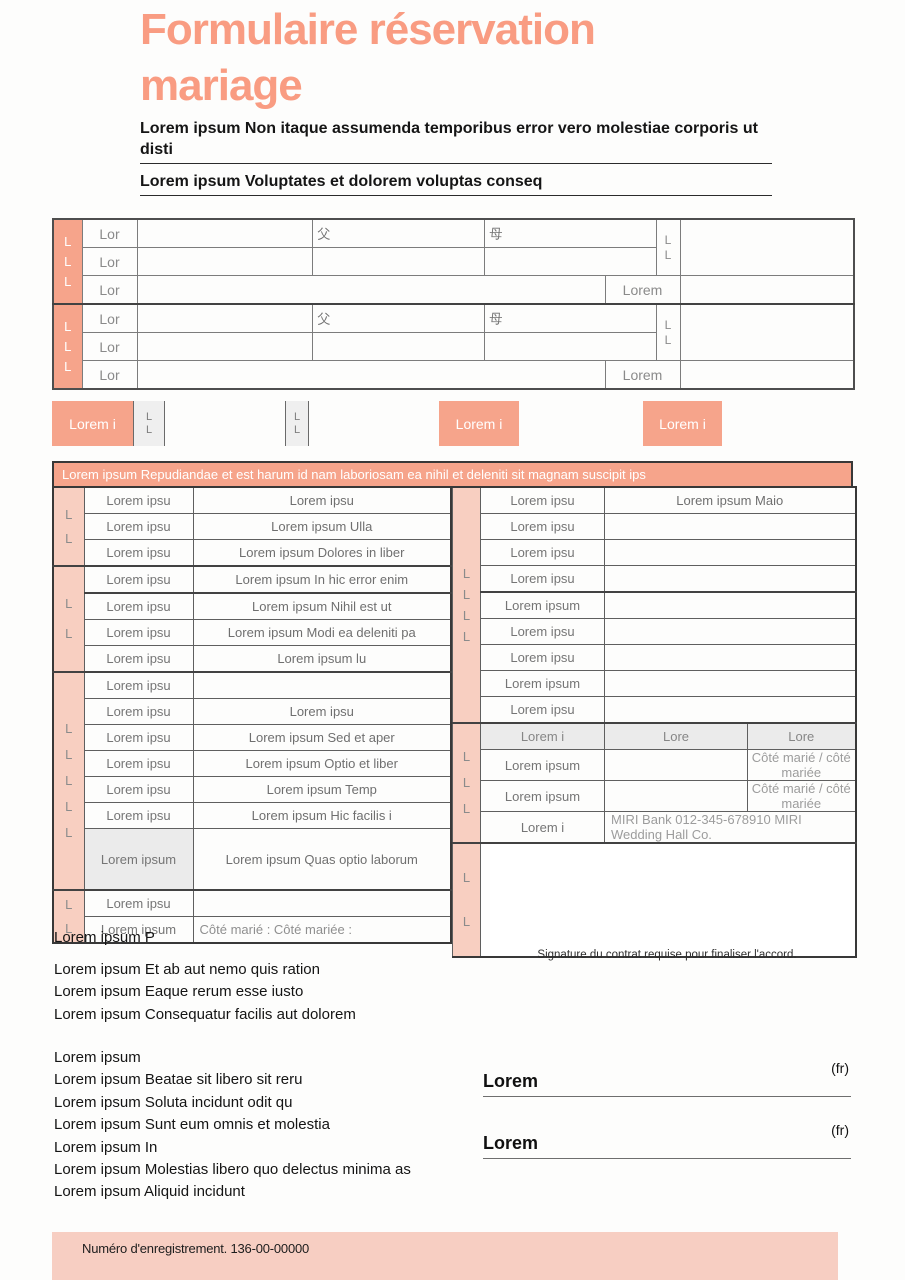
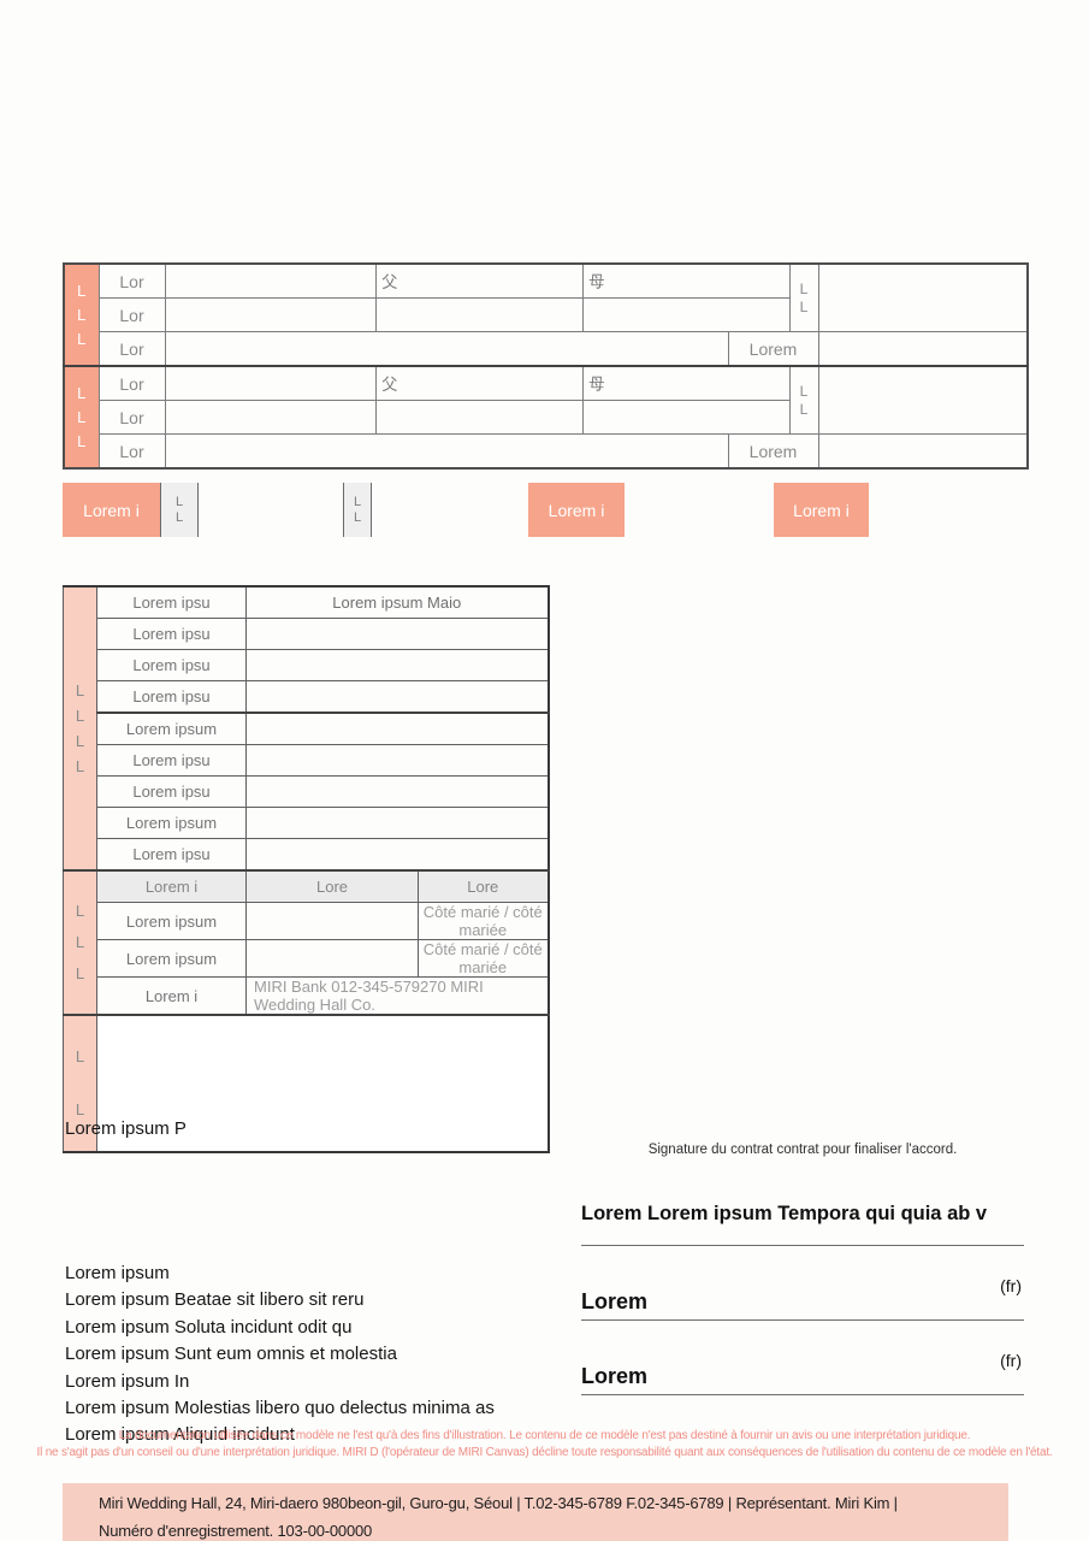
- Formulaire réservation
- mariage
- Lorem ipsum Non itaque assumenda temporibus error vero molestiae corporis ut disti
- Lorem ipsum Voluptates et dolorem voluptas conseq
  L L L	Lor		父	母	L L
  Lor
  Lor		Lorem
  L L L	Lor		父	母	L L
  Lor
  Lor		Lorem
  Lorem i
  L
  L
  L
  L
  Lorem i
  Lorem i
- Lorem ipsum Repudiandae et est harum id nam laboriosam ea nihil et deleniti sit magnam suscipit ips
- L L	Lorem ipsu	Lorem ipsu
- Lorem ipsu	Lorem ipsum Ulla
- Lorem ipsu	Lorem ipsum Dolores in liber
- L L	Lorem ipsu	Lorem ipsum In hic error enim
- Lorem ipsu	Lorem ipsum Nihil est ut
- Lorem ipsu	Lorem ipsum Modi ea deleniti pa
- Lorem ipsu	Lorem ipsum lu
- L L L L L	Lorem ipsu
- Lorem ipsu	Lorem ipsu
- Lorem ipsu	Lorem ipsum Sed et aper
- Lorem ipsu	Lorem ipsum Optio et liber
- Lorem ipsu	Lorem ipsum Temp
- Lorem ipsu	Lorem ipsum Hic facilis i
- Lorem ipsum	Lorem ipsum Quas optio laborum
- L L	Lorem ipsu
- Lorem ipsum	Côté marié : Côté mariée :
  L L L L	Lorem ipsu	Lorem ipsum Maio
  Lorem ipsu
  Lorem ipsu
  Lorem ipsu
  Lorem ipsum
  Lorem ipsu
  Lorem ipsu
  Lorem ipsum
  Lorem ipsu
  L L L	Lorem i	Lore	Lore
  Lorem ipsum		Côté marié / côté mariée
  Lorem ipsum		Côté marié / côté mariée
- Lorem i	MIRI Bank 012-345-678910 MIRI Wedding Hall Co.
+ Lorem i	MIRI Bank 012-345-579270 MIRI Wedding Hall Co.
  L L
  Lorem ipsum P
- Lorem ipsum Et ab aut nemo quis ration
- Lorem ipsum Eaque rerum esse iusto
- Lorem ipsum Consequatur facilis aut dolorem
  Lorem ipsum
  Lorem ipsum Beatae sit libero sit reru
  Lorem ipsum Soluta incidunt odit qu
  Lorem ipsum Sunt eum omnis et molestia
  Lorem ipsum In
  Lorem ipsum Molestias libero quo delectus minima as
  Lorem ipsum Aliquid incidunt
- Signature du contrat requise pour finaliser l'accord.
+ Signature du contrat contrat pour finaliser l'accord.
+ Lorem Lorem ipsum Tempora qui quia ab v
  Lorem
  (fr)
  Lorem
  (fr)
+ La documentation utilisée dans ce modèle ne l'est qu'à des fins d'illustration. Le contenu de ce modèle n'est pas destiné à fournir un avis ou une interprétation juridique.
+ Il ne s'agit pas d'un conseil ou d'une interprétation juridique. MIRI D (l'opérateur de MIRI Canvas) décline toute responsabilité quant aux conséquences de l'utilisation du contenu de ce modèle en l'état.
+ Miri Wedding Hall, 24, Miri-daero 980beon-gil, Guro-gu, Séoul | T.02-345-6789 F.02-345-6789 | Représentant. Miri Kim |
- Numéro d'enregistrement. 136-00-00000
+ Numéro d'enregistrement. 103-00-00000
